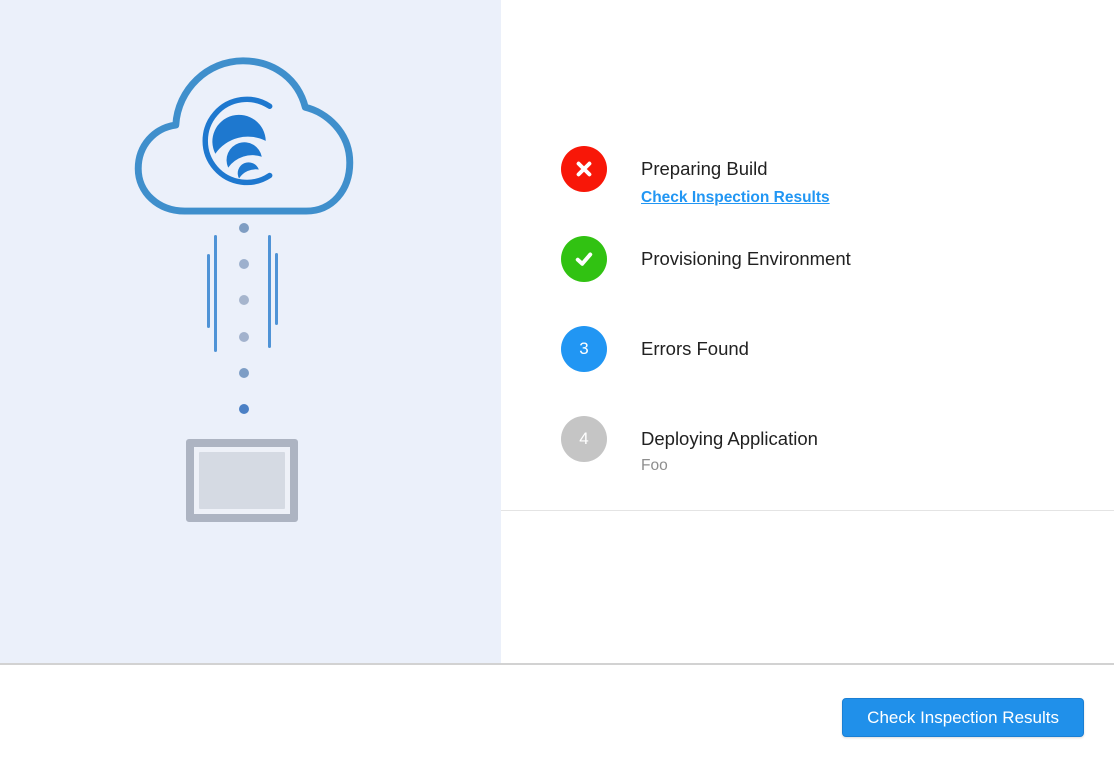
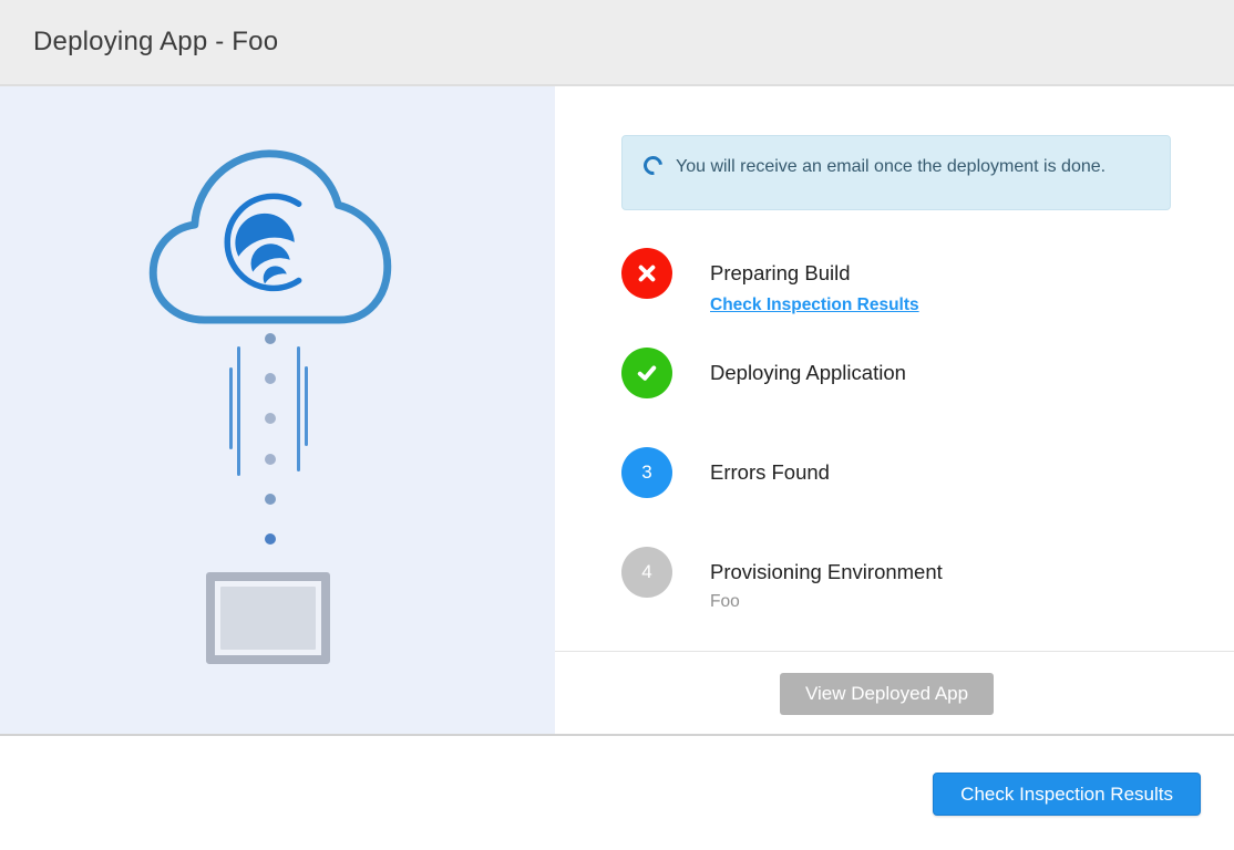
+ Deploying App - Foo
+ You will receive an email once the deployment is done.
  Preparing Build
  Check Inspection Results
- Provisioning Environment
+ Deploying Application
  3
  Errors Found
  4
- Deploying Application
+ Provisioning Environment
  Foo
+ View Deployed App
  Check Inspection Results
